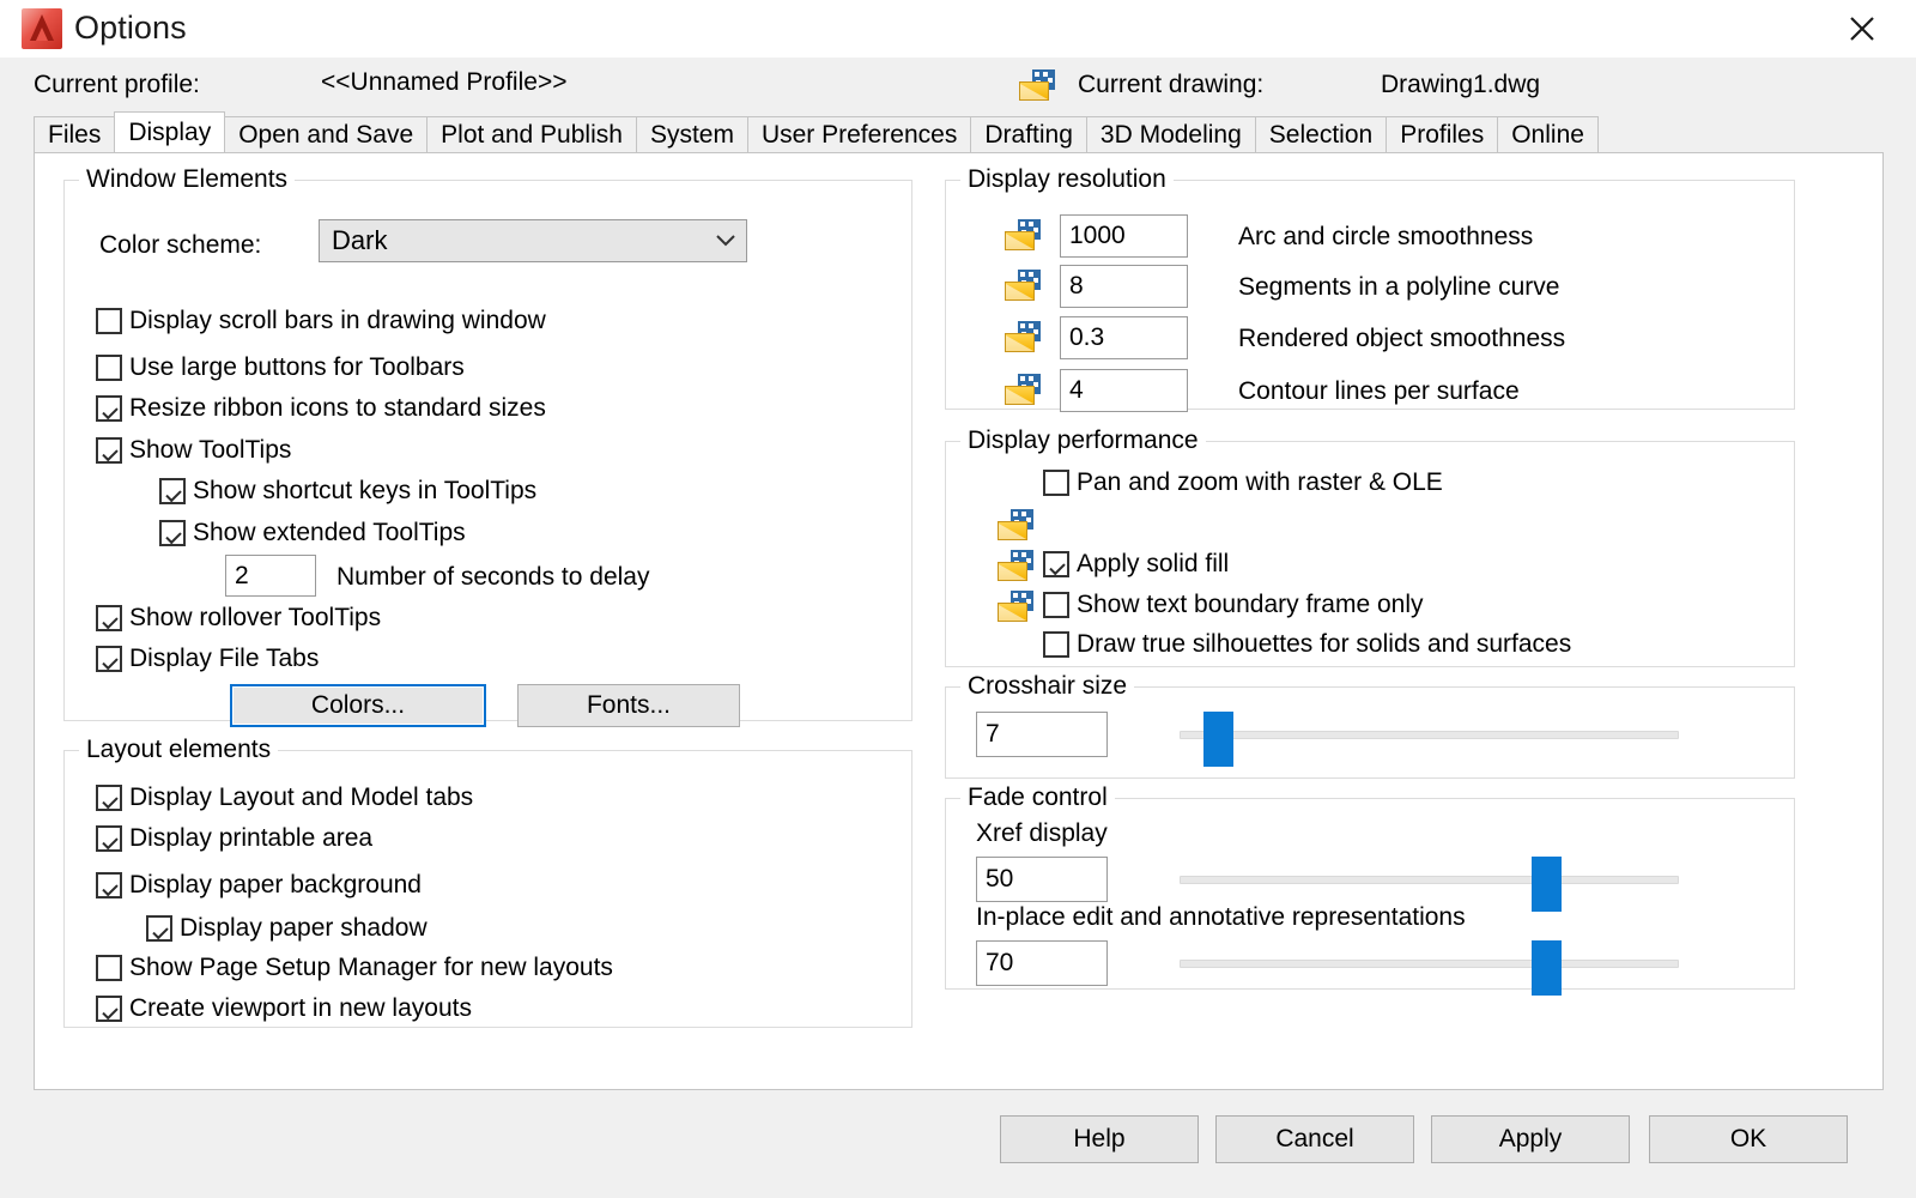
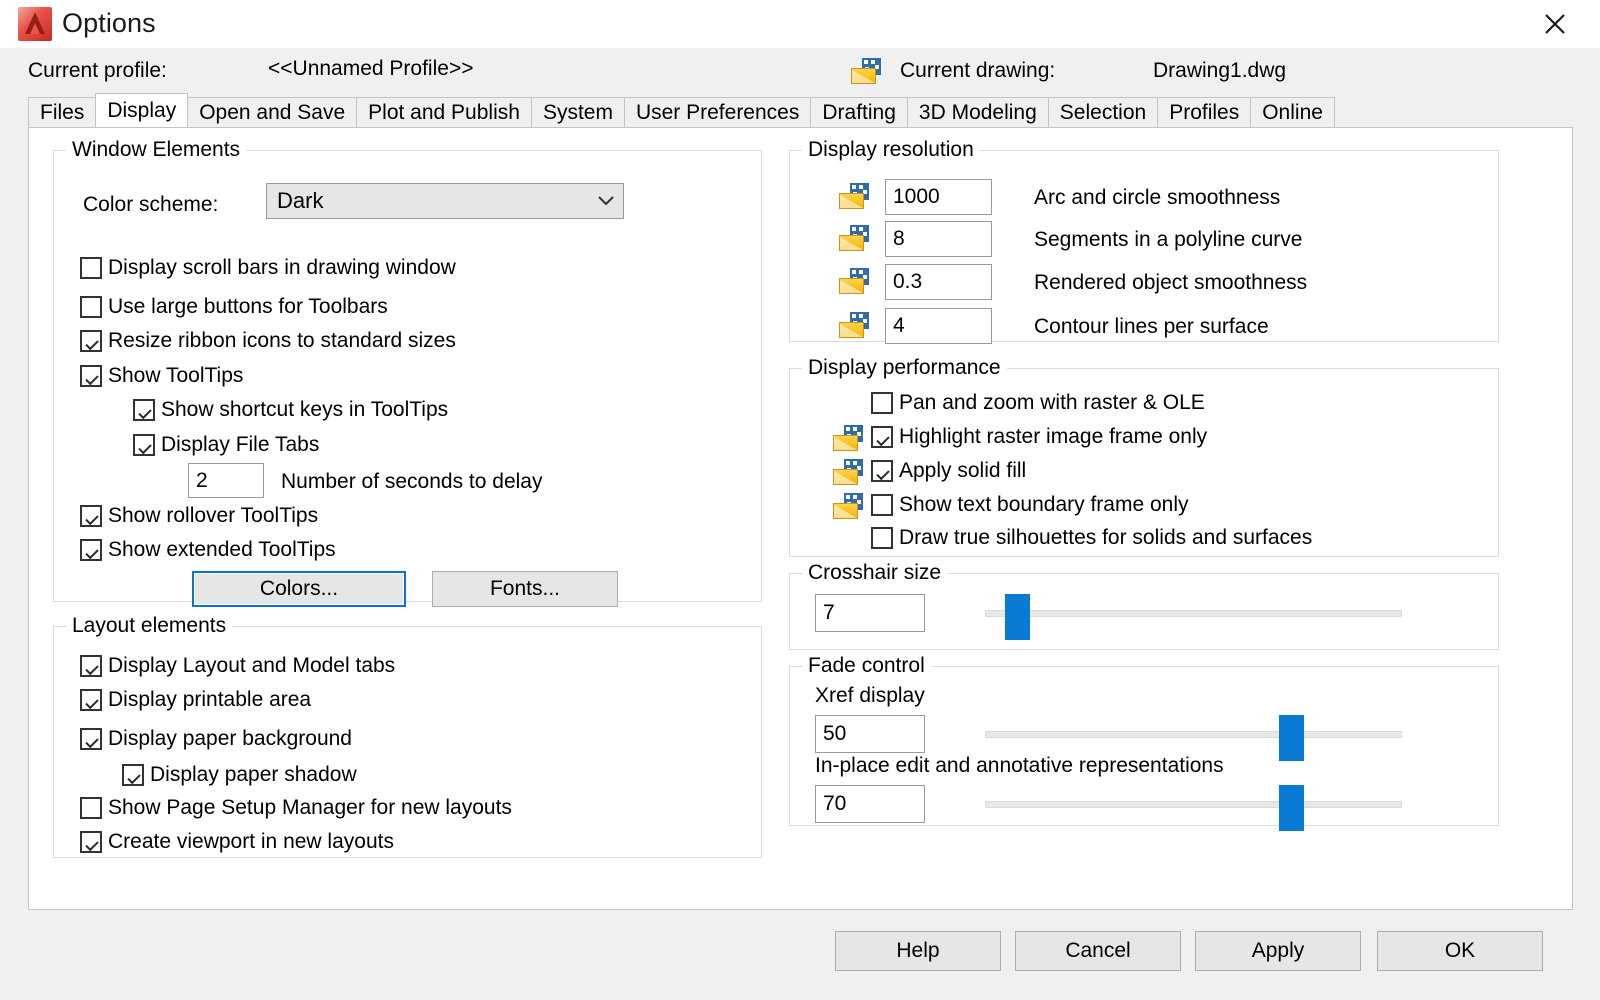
  Options
  Current profile:
  <<Unnamed Profile>>
  Current drawing:
  Drawing1.dwg
  Files
  Display
  Open and Save
  Plot and Publish
  System
  User Preferences
  Drafting
  3D Modeling
  Selection
  Profiles
  Online
  Window Elements
  Color scheme:
  Dark
  Display scroll bars in drawing window
  Use large buttons for Toolbars
  Resize ribbon icons to standard sizes
  Show ToolTips
  Show shortcut keys in ToolTips
- Show extended ToolTips
+ Display File Tabs
  2
  Number of seconds to delay
  Show rollover ToolTips
- Display File Tabs
+ Show extended ToolTips
  Colors...
  Fonts...
  Layout elements
  Display Layout and Model tabs
  Display printable area
  Display paper background
  Display paper shadow
  Show Page Setup Manager for new layouts
  Create viewport in new layouts
  Display resolution
  1000
  Arc and circle smoothness
  8
  Segments in a polyline curve
  0.3
  Rendered object smoothness
  4
  Contour lines per surface
  Display performance
  Pan and zoom with raster & OLE
+ Highlight raster image frame only
  Apply solid fill
  Show text boundary frame only
  Draw true silhouettes for solids and surfaces
  Crosshair size
  7
  Fade control
  Xref display
  50
  In-place edit and annotative representations
  70
  Help
  Cancel
  Apply
  OK
